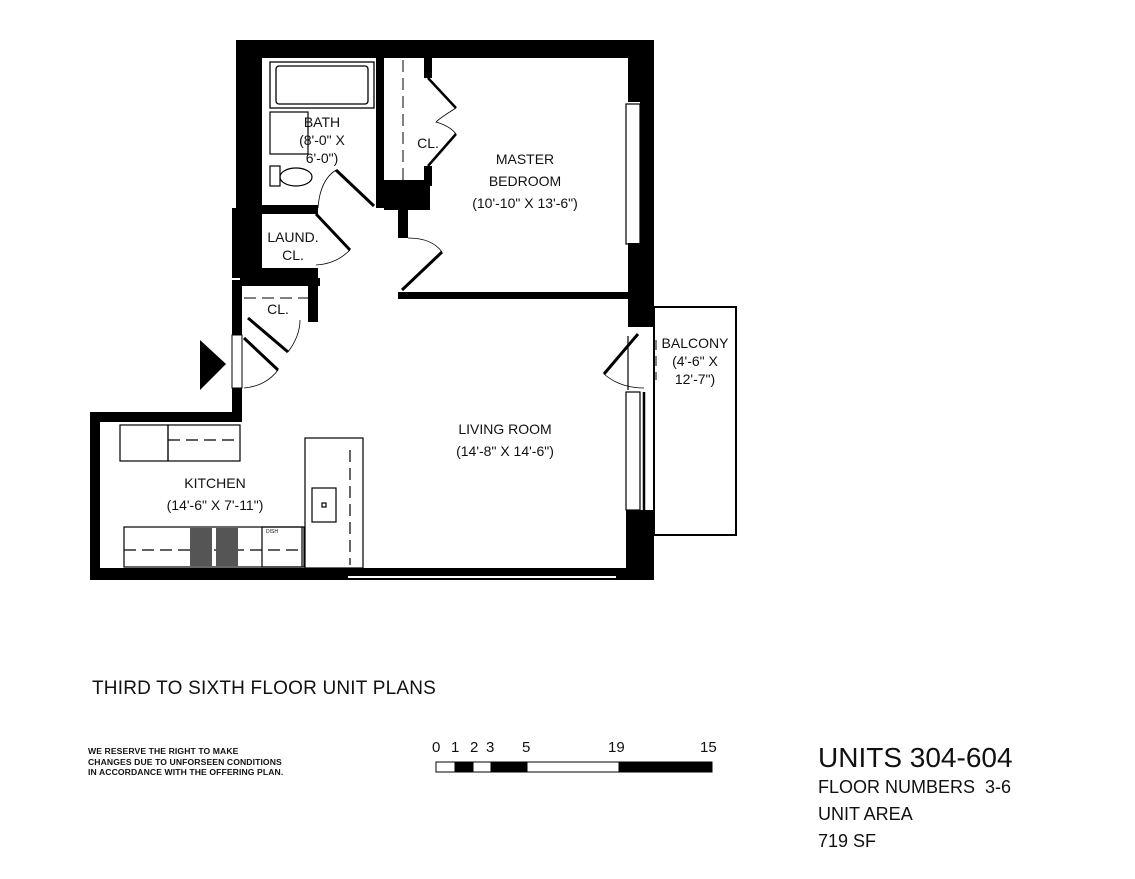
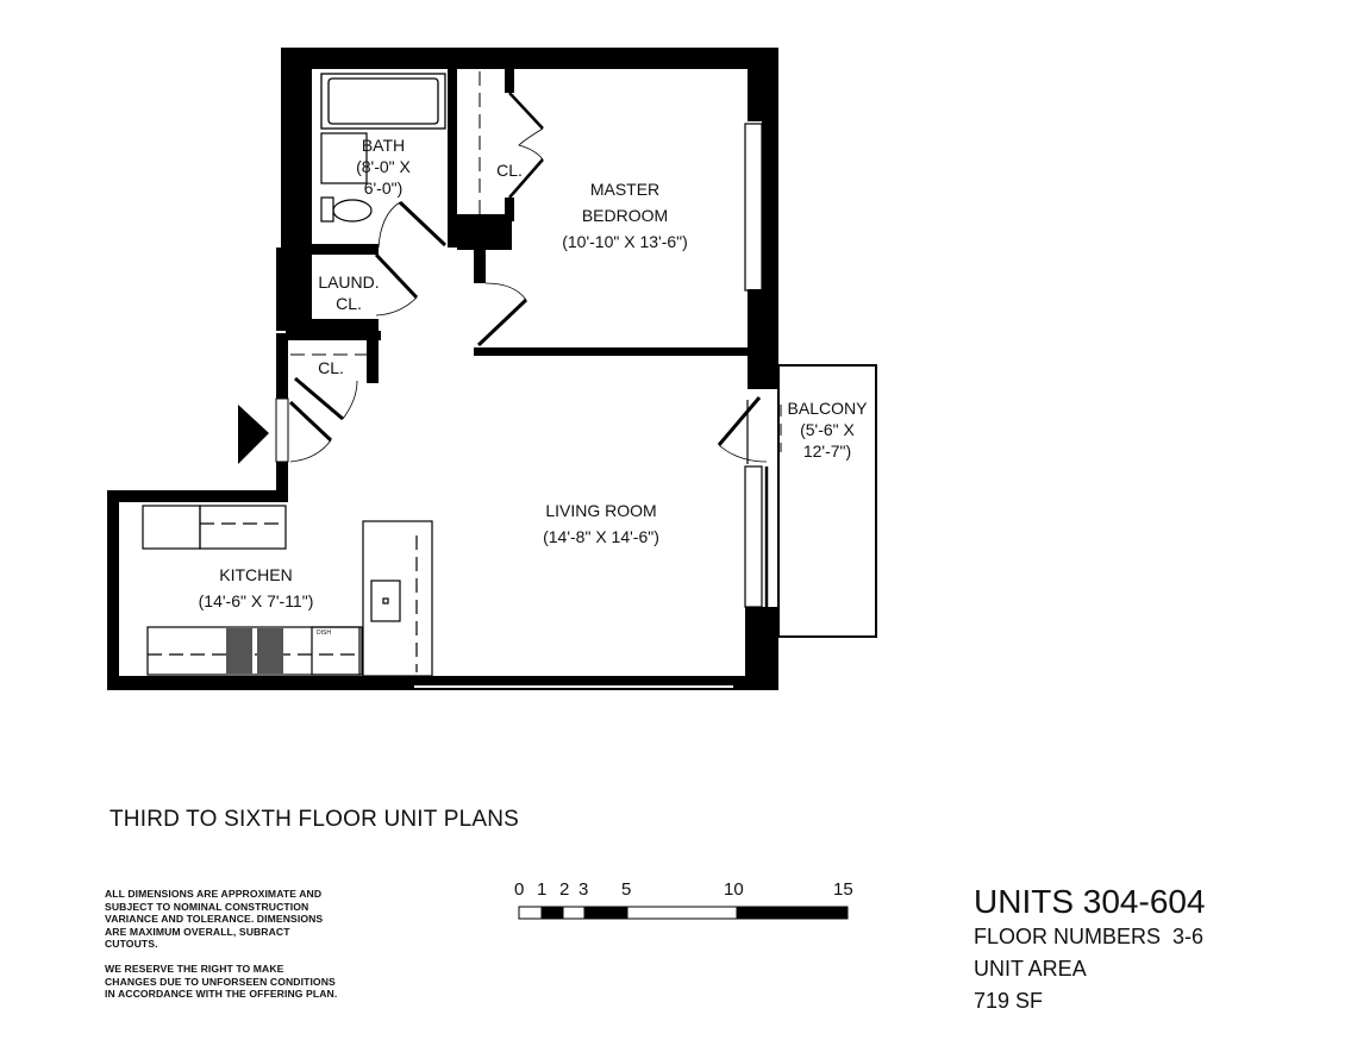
  BATH
  (8'-0" X
  6'-0")
  CL.
  MASTER
  BEDROOM
  (10'-10" X 13'-6")
  LAUND.
  CL.
  CL.
  BALCONY
- (4'-6" X
+ (5'-6" X
  12'-7")
  LIVING ROOM
  (14'-8" X 14'-6")
  KITCHEN
  (14'-6" X 7'-11")
  THIRD TO SIXTH FLOOR UNIT PLANS
+ ALL DIMENSIONS ARE APPROXIMATE AND
+ SUBJECT TO NOMINAL CONSTRUCTION
+ VARIANCE AND TOLERANCE. DIMENSIONS
+ ARE MAXIMUM OVERALL, SUBRACT
+ CUTOUTS.
  WE RESERVE THE RIGHT TO MAKE
  CHANGES DUE TO UNFORSEEN CONDITIONS
  IN ACCORDANCE WITH THE OFFERING PLAN.
  0
  1
  2
  3
  5
- 19
+ 10
  15
  UNITS 304-604
  FLOOR NUMBERS 3-6
  UNIT AREA
  719 SF
